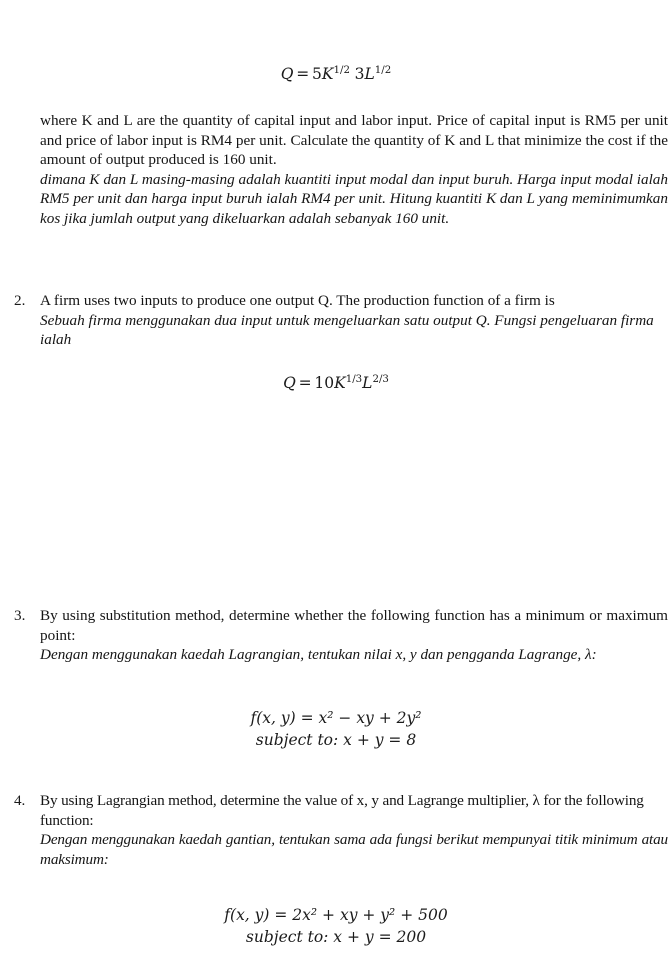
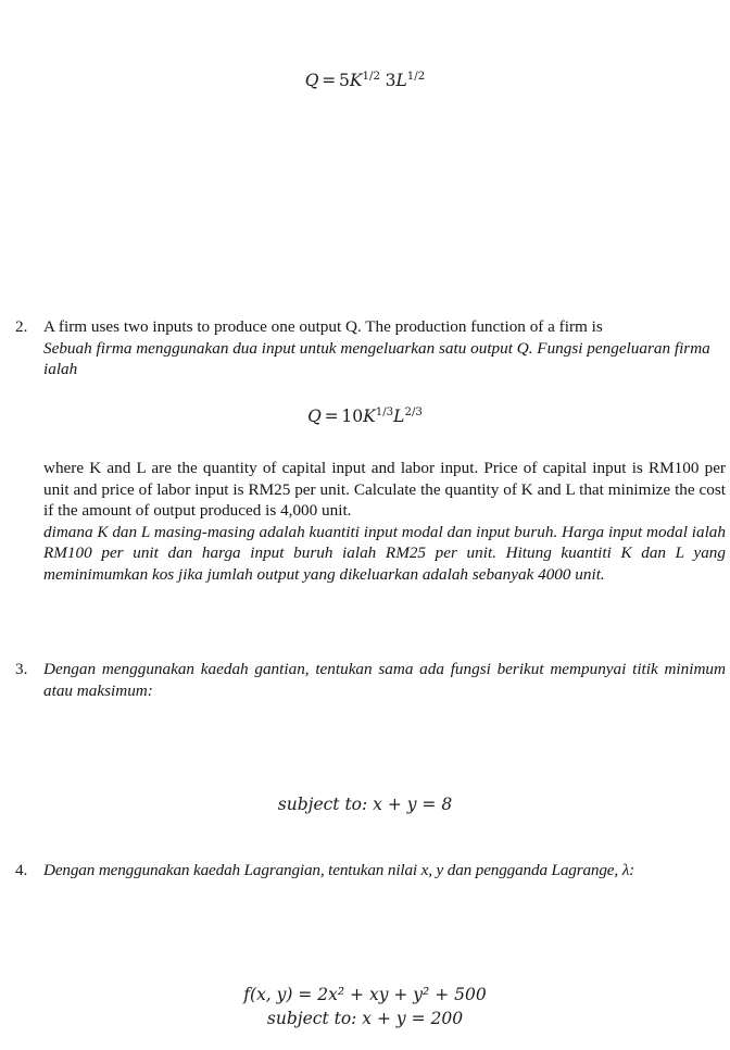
  Q = 5K1/2 3L1/2
- where K and L are the quantity of capital input and labor input. Price of capital input is RM5 per unit and price of labor input is RM4 per unit. Calculate the quantity of K and L that minimize the cost if the amount of output produced is 160 unit.
- dimana K dan L masing-masing adalah kuantiti input modal dan input buruh. Harga input modal ialah RM5 per unit dan harga input buruh ialah RM4 per unit. Hitung kuantiti K dan L yang meminimumkan kos jika jumlah output yang dikeluarkan adalah sebanyak 160 unit.
  2.
  A firm uses two inputs to produce one output Q. The production function of a firm is
  Sebuah firma menggunakan dua input untuk mengeluarkan satu output Q. Fungsi pengeluaran firma ialah
  Q = 10K1/3L2/3
+ where K and L are the quantity of capital input and labor input. Price of capital input is RM100 per unit and price of labor input is RM25 per unit. Calculate the quantity of K and L that minimize the cost if the amount of output produced is 4,000 unit.
+ dimana K dan L masing-masing adalah kuantiti input modal dan input buruh. Harga input modal ialah RM100 per unit dan harga input buruh ialah RM25 per unit. Hitung kuantiti K dan L yang meminimumkan kos jika jumlah output yang dikeluarkan adalah sebanyak 4000 unit.
  3.
- By using substitution method, determine whether the following function has a minimum or maximum point:
- Dengan menggunakan kaedah Lagrangian, tentukan nilai x, y dan pengganda Lagrange, λ:
+ Dengan menggunakan kaedah gantian, tentukan sama ada fungsi berikut mempunyai titik minimum atau maksimum:
- f(x, y) = x² − xy + 2y²
  subject to: x + y = 8
  4.
- By using Lagrangian method, determine the value of x, y and Lagrange multiplier, λ for the following function:
- Dengan menggunakan kaedah gantian, tentukan sama ada fungsi berikut mempunyai titik minimum atau maksimum:
+ Dengan menggunakan kaedah Lagrangian, tentukan nilai x, y dan pengganda Lagrange, λ:
  f(x, y) = 2x² + xy + y² + 500
  subject to: x + y = 200
